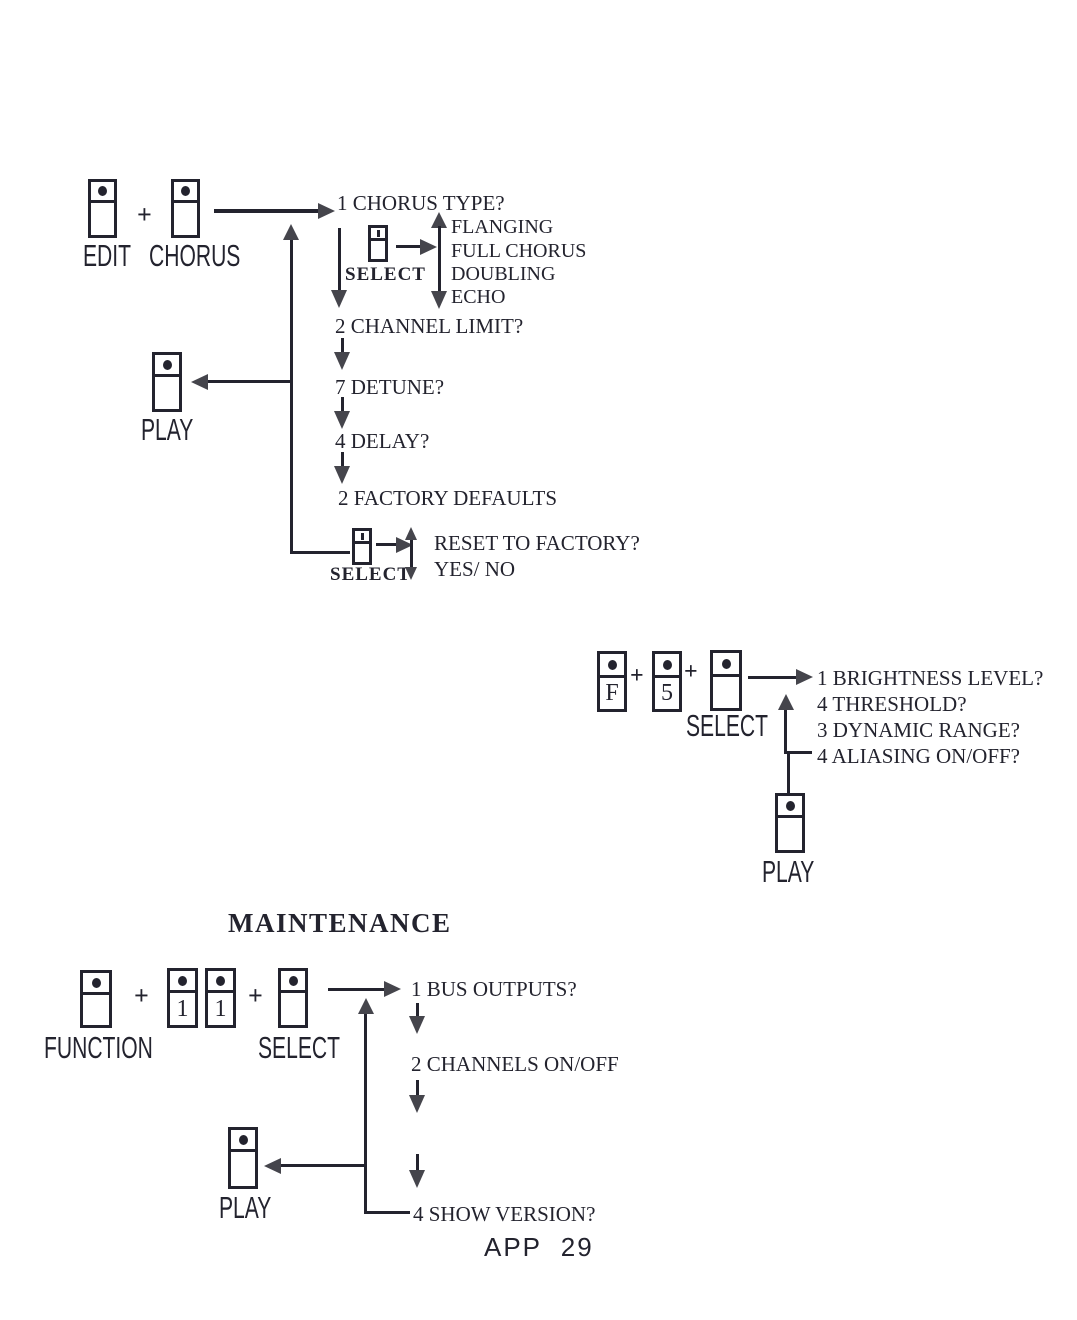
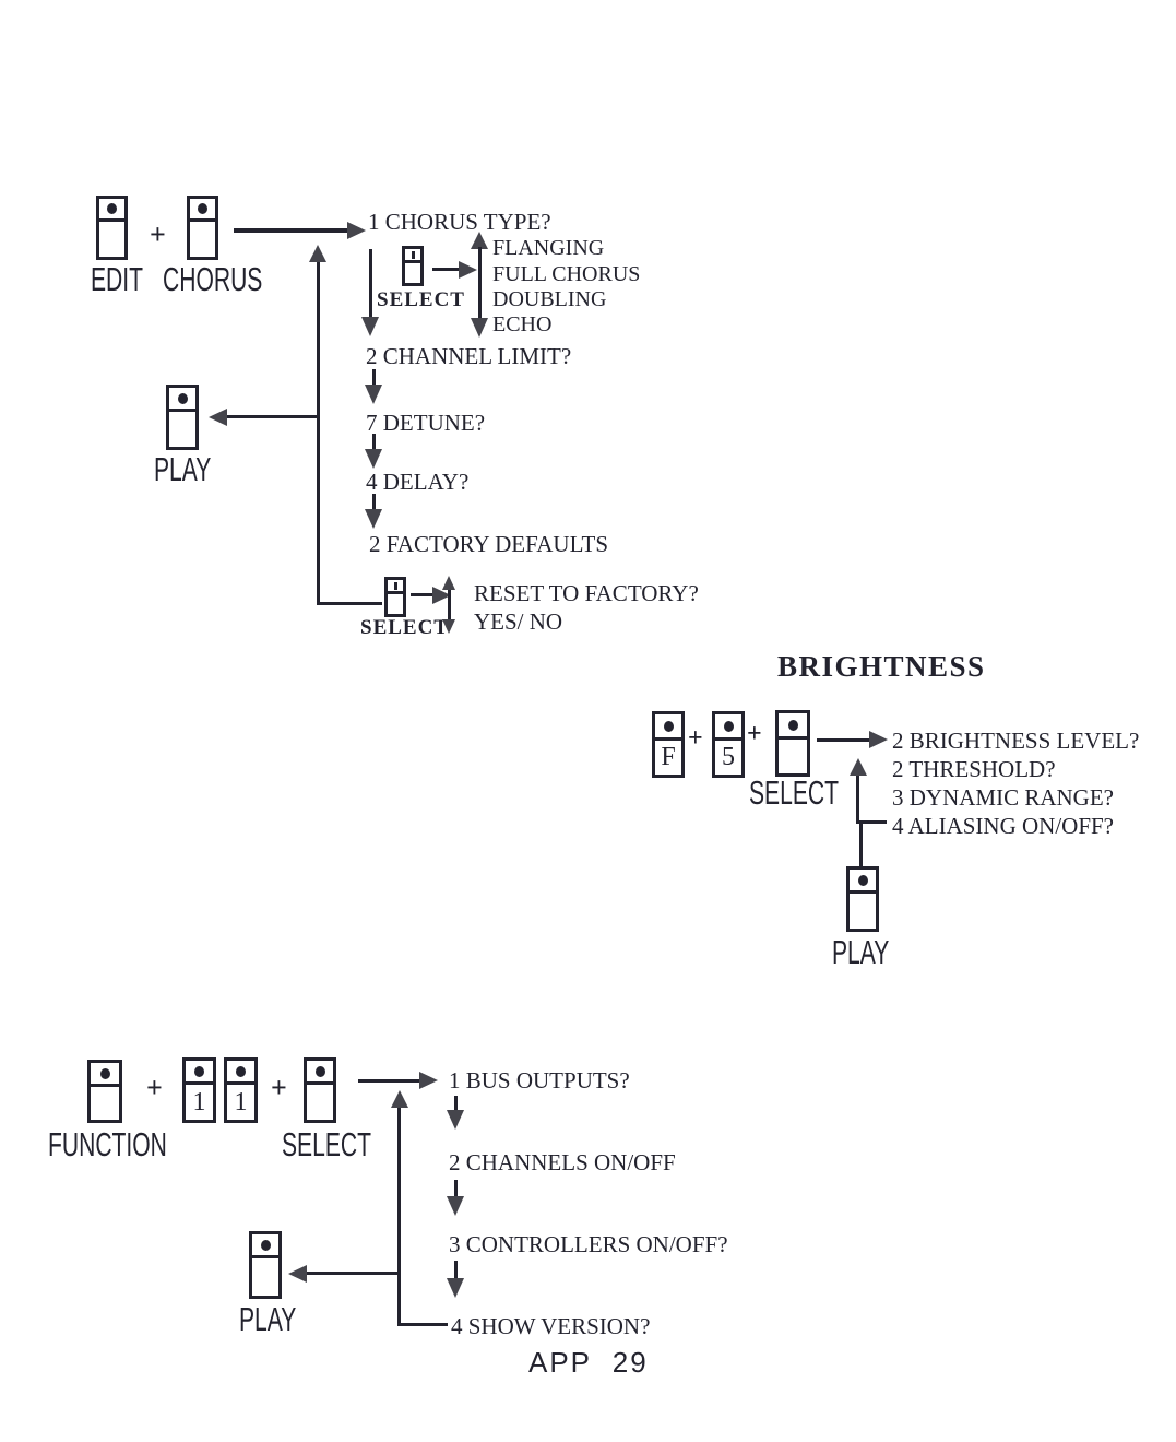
  +
  EDIT
  CHORUS
  1 CHORUS TYPE?
  SELECT
  FLANGING
  FULL CHORUS
  DOUBLING
  ECHO
  2 CHANNEL LIMIT?
  7 DETUNE?
  4 DELAY?
  2 FACTORY DEFAULTS
  PLAY
  SELECT
  RESET TO FACTORY?
  YES/ NO
+ BRIGHTNESS
  F
  +
  5
  +
  SELECT
- 1 BRIGHTNESS LEVEL?
+ 2 BRIGHTNESS LEVEL?
- 4 THRESHOLD?
+ 2 THRESHOLD?
  3 DYNAMIC RANGE?
  4 ALIASING ON/OFF?
  PLAY
- MAINTENANCE
  FUNCTION
  +
  1
  1
  +
  SELECT
  1 BUS OUTPUTS?
  2 CHANNELS ON/OFF
+ 3 CONTROLLERS ON/OFF?
  4 SHOW VERSION?
  PLAY
  APP 29
